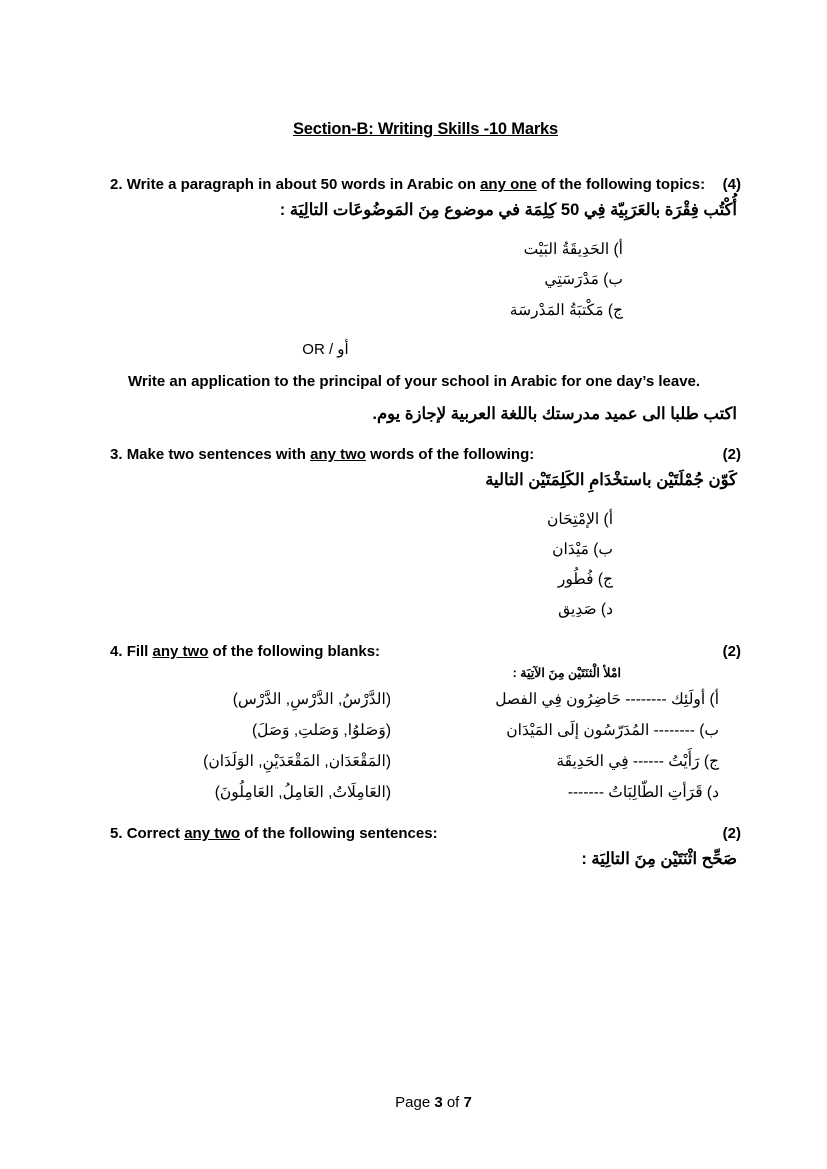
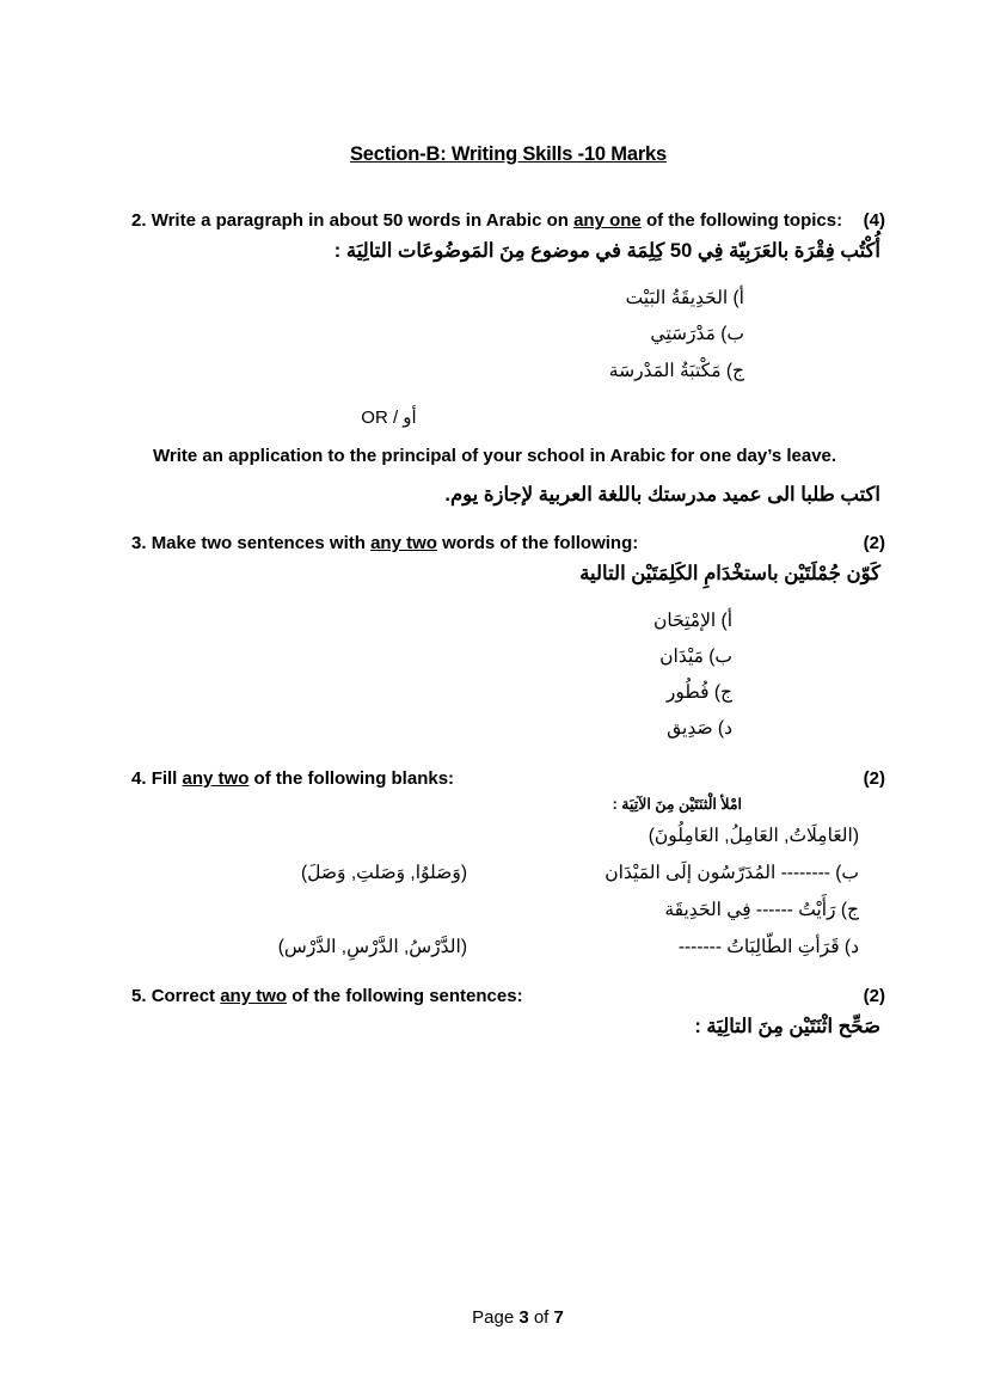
  Section-B: Writing Skills -10 Marks
  2. Write a paragraph in about 50 words in Arabic on any one of the following topics:
  (4)
  أُكْتُب فِقْرَة بالعَرَبِيّة فِي 50 كِلِمَة في موضوع مِنَ المَوضُوعَات التالِيَة :
  أ) الحَدِيقَةُ البَيْت
  ب) مَدْرَسَتِي
  ج) مَكْتبَةُ المَدْرسَة
  OR / أو
  Write an application to the principal of your school in Arabic for one day’s leave.
  اكتب طلبا الى عميد مدرستك باللغة العربية لإجازة يوم.
  3. Make two sentences with any two words of the following:
  (2)
  كَوّن جُمْلَتَيْن باستخْدَامِ الكَلِمَتَيْن التالية
  أ) الإمْتِحَان
  ب) مَيْدَان
  ج) فُطُور
  د) صَدِيق
  4. Fill any two of the following blanks:
  (2)
  امْلأ الْثنَتَيْن مِنَ الآتِيَة :
- أ) أولَئِك -------- حَاضِرُون فِي الفصل
- (الدَّرْسُ, الدَّرْسِ, الدَّرْس)
+ (العَامِلَاتُ, العَامِلُ, العَامِلُونَ)
  ب) -------- المُدَرّسُون إلَى المَيْدَان
  (وَصَلوُا, وَصَلتِ, وَصَلَ)
  ج) رَأَيْتُ ------ فِي الحَدِيقَة
- (المَقْعَدَان, المَقْعَدَيْنِ, الوَلَدَان)
  د) قَرَأتِ الطّالِبَاتُ -------
- (العَامِلَاتُ, العَامِلُ, العَامِلُونَ)
+ (الدَّرْسُ, الدَّرْسِ, الدَّرْس)
  5. Correct any two of the following sentences:
  (2)
  صَحِّح اثْنَتَيْن مِنَ التالِيَة :
  Page 3 of 7
